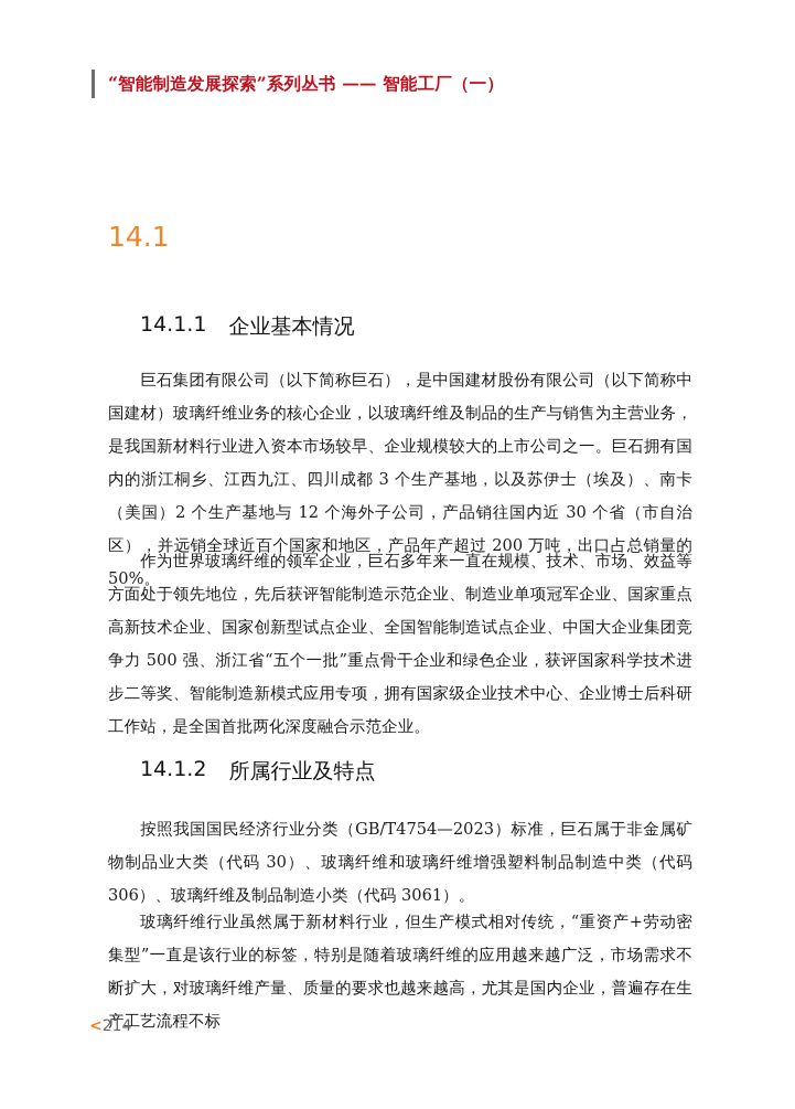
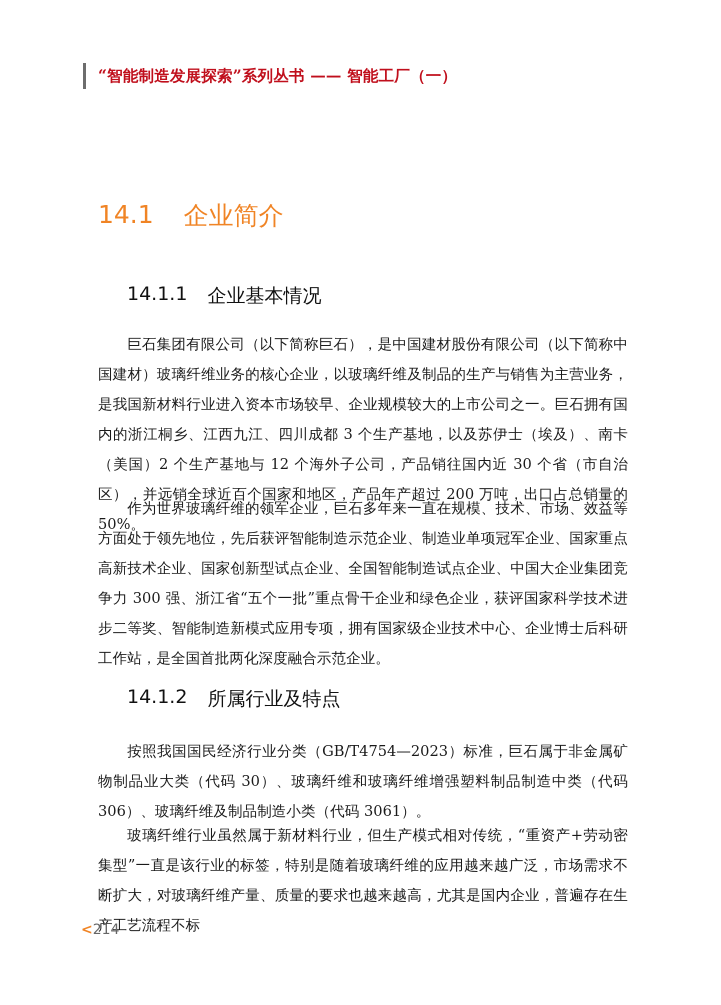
  “智能制造发展探索”系列丛书 —— 智能工厂（一）
  14.1
+ 企业简介
  14.1.1
  企业基本情况
  巨石集团有限公司（以下简称巨石），是中国建材股份有限公司（以下简称中国建材）玻璃纤维业务的核心企业，以玻璃纤维及制品的生产与销售为主营业务，是我国新材料行业进入资本市场较早、企业规模较大的上市公司之一。巨石拥有国内的浙江桐乡、江西九江、四川成都 3 个生产基地，以及苏伊士（埃及）、南卡（美国）2 个生产基地与 12 个海外子公司，产品销往国内近 30 个省（市自治区），并远销全球近百个国家和地区，产品年产超过 200 万吨，出口占总销量的 50%。
- 作为世界玻璃纤维的领军企业，巨石多年来一直在规模、技术、市场、效益等方面处于领先地位，先后获评智能制造示范企业、制造业单项冠军企业、国家重点高新技术企业、国家创新型试点企业、全国智能制造试点企业、中国大企业集团竞争力 500 强、浙江省“五个一批”重点骨干企业和绿色企业，获评国家科学技术进步二等奖、智能制造新模式应用专项，拥有国家级企业技术中心、企业博士后科研工作站，是全国首批两化深度融合示范企业。
+ 作为世界玻璃纤维的领军企业，巨石多年来一直在规模、技术、市场、效益等方面处于领先地位，先后获评智能制造示范企业、制造业单项冠军企业、国家重点高新技术企业、国家创新型试点企业、全国智能制造试点企业、中国大企业集团竞争力 300 强、浙江省“五个一批”重点骨干企业和绿色企业，获评国家科学技术进步二等奖、智能制造新模式应用专项，拥有国家级企业技术中心、企业博士后科研工作站，是全国首批两化深度融合示范企业。
  14.1.2
  所属行业及特点
  按照我国国民经济行业分类（GB/T4754—2023）标准，巨石属于非金属矿物制品业大类（代码 30）、玻璃纤维和玻璃纤维增强塑料制品制造中类（代码 306）、玻璃纤维及制品制造小类（代码 3061）。
  玻璃纤维行业虽然属于新材料行业，但生产模式相对传统，“重资产+劳动密集型”一直是该行业的标签，特别是随着玻璃纤维的应用越来越广泛，市场需求不断扩大，对玻璃纤维产量、质量的要求也越来越高，尤其是国内企业，普遍存在生产工艺流程不标
  <214
